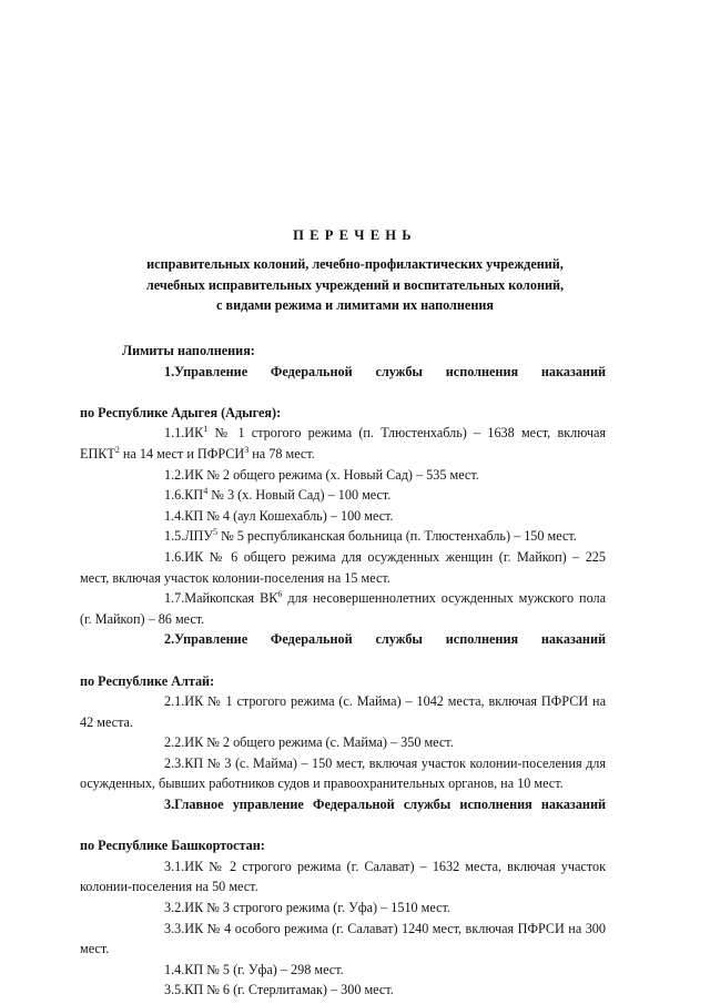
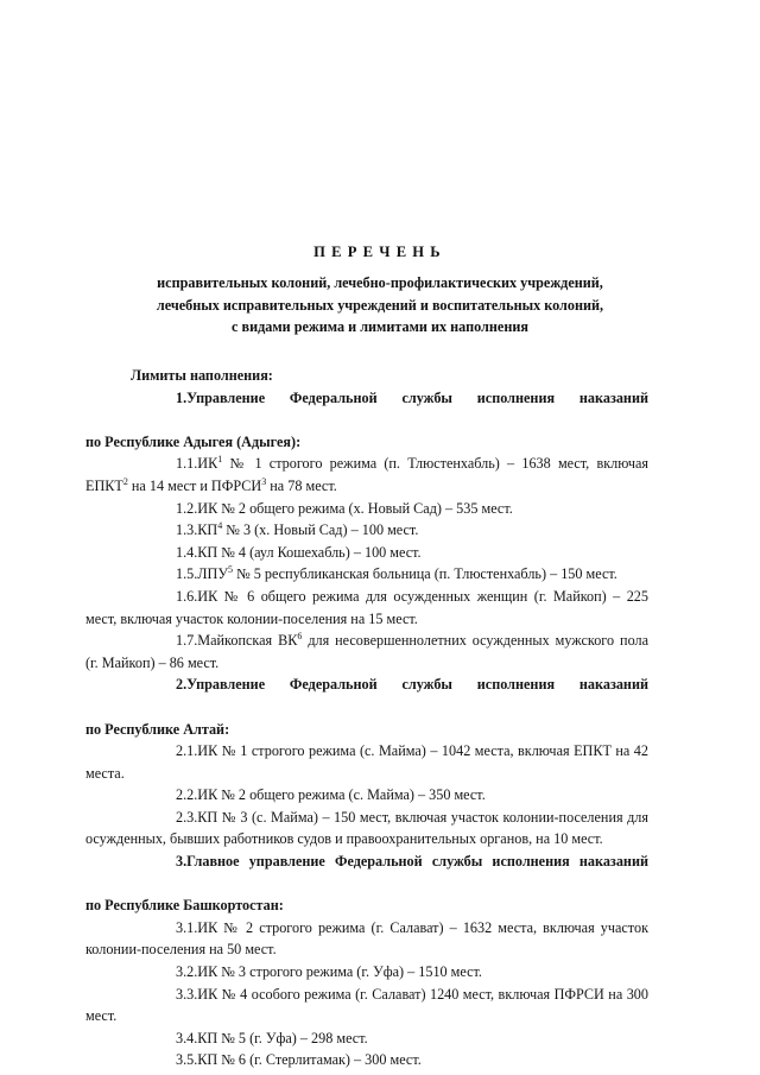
  ПЕРЕЧЕНЬ
  исправительных колоний, лечебно-профилактических учреждений,
  лечебных исправительных учреждений и воспитательных колоний,
  с видами режима и лимитами их наполнения
  Лимиты наполнения:
  1.Управление Федеральной службы исполнения наказаний
  по Республике Адыгея (Адыгея):
  1.1.ИК1 № 1 строгого режима (п. Тлюстенхабль) – 1638 мест, включая ЕПКТ2 на 14 мест и ПФРСИ3 на 78 мест.
  1.2.ИК № 2 общего режима (х. Новый Сад) – 535 мест.
- 1.6.КП4 № 3 (х. Новый Сад) – 100 мест.
+ 1.3.КП4 № 3 (х. Новый Сад) – 100 мест.
  1.4.КП № 4 (аул Кошехабль) – 100 мест.
  1.5.ЛПУ5 № 5 республиканская больница (п. Тлюстенхабль) – 150 мест.
  1.6.ИК № 6 общего режима для осужденных женщин (г. Майкоп) – 225 мест, включая участок колонии-поселения на 15 мест.
  1.7.Майкопская ВК6 для несовершеннолетних осужденных мужского пола (г. Майкоп) – 86 мест.
  2.Управление Федеральной службы исполнения наказаний
  по Республике Алтай:
- 2.1.ИК № 1 строгого режима (с. Майма) – 1042 места, включая ПФРСИ на 42 места.
+ 2.1.ИК № 1 строгого режима (с. Майма) – 1042 места, включая ЕПКТ на 42 места.
  2.2.ИК № 2 общего режима (с. Майма) – 350 мест.
  2.3.КП № 3 (с. Майма) – 150 мест, включая участок колонии-поселения для осужденных, бывших работников судов и правоохранительных органов, на 10 мест.
  3.Главное управление Федеральной службы исполнения наказаний
  по Республике Башкортостан:
  3.1.ИК № 2 строгого режима (г. Салават) – 1632 места, включая участок колонии-поселения на 50 мест.
  3.2.ИК № 3 строгого режима (г. Уфа) – 1510 мест.
  3.3.ИК № 4 особого режима (г. Салават) 1240 мест, включая ПФРСИ на 300 мест.
- 1.4.КП № 5 (г. Уфа) – 298 мест.
+ 3.4.КП № 5 (г. Уфа) – 298 мест.
  3.5.КП № 6 (г. Стерлитамак) – 300 мест.
